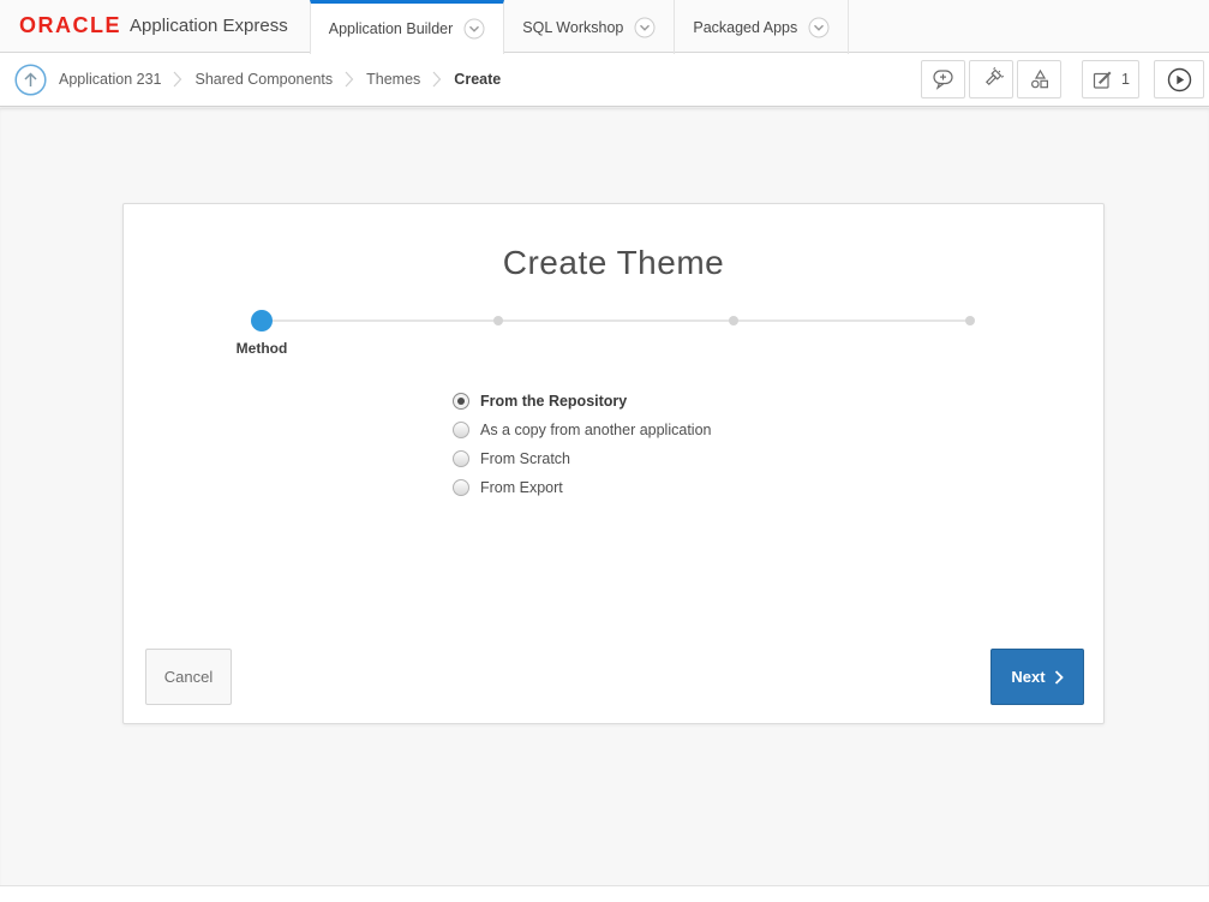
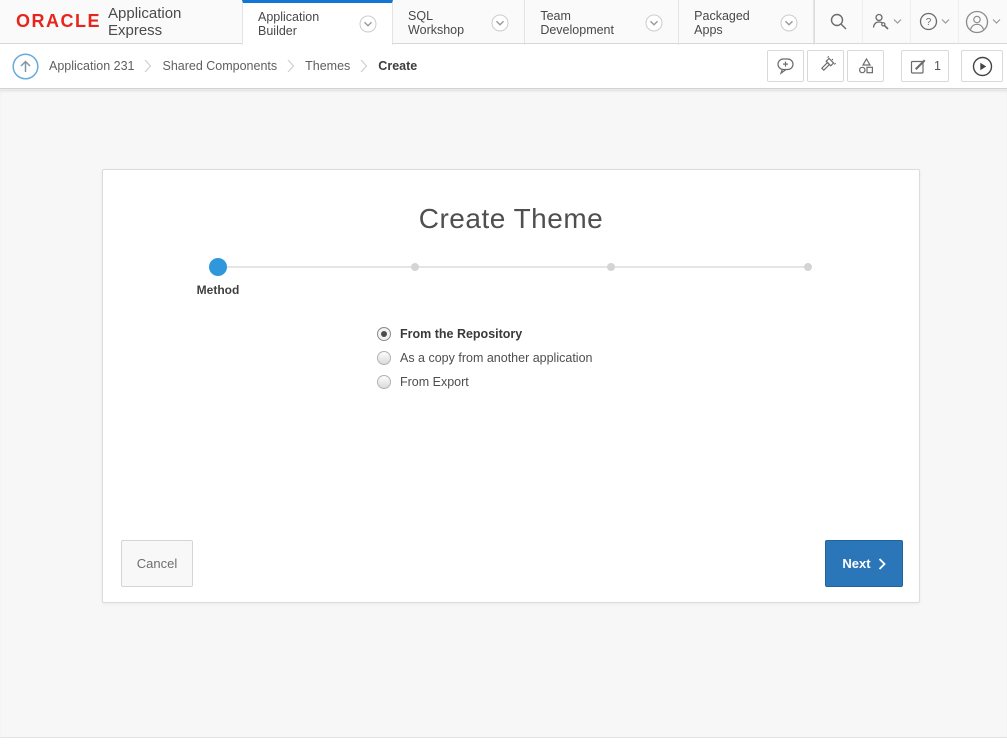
  ORACLE
  Application Express
  Application Builder
  SQL Workshop
+ Team Development
  Packaged Apps
+ ?
  Application 231
  Shared Components
  Themes
  Create
  1
  Create Theme
  Method
  From the Repository
  As a copy from another application
- From Scratch
  From Export
  Cancel
  Next
